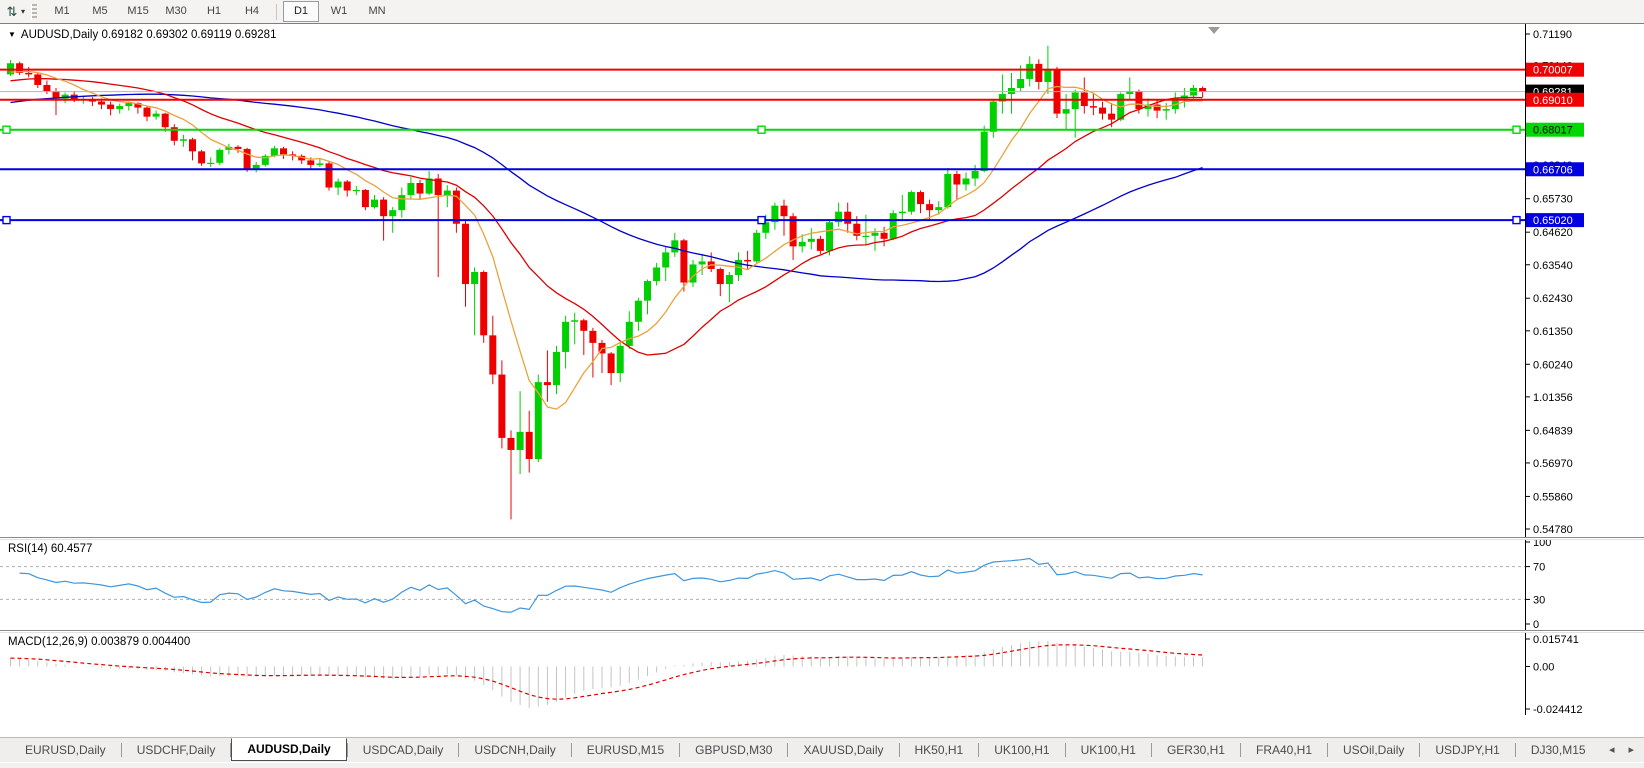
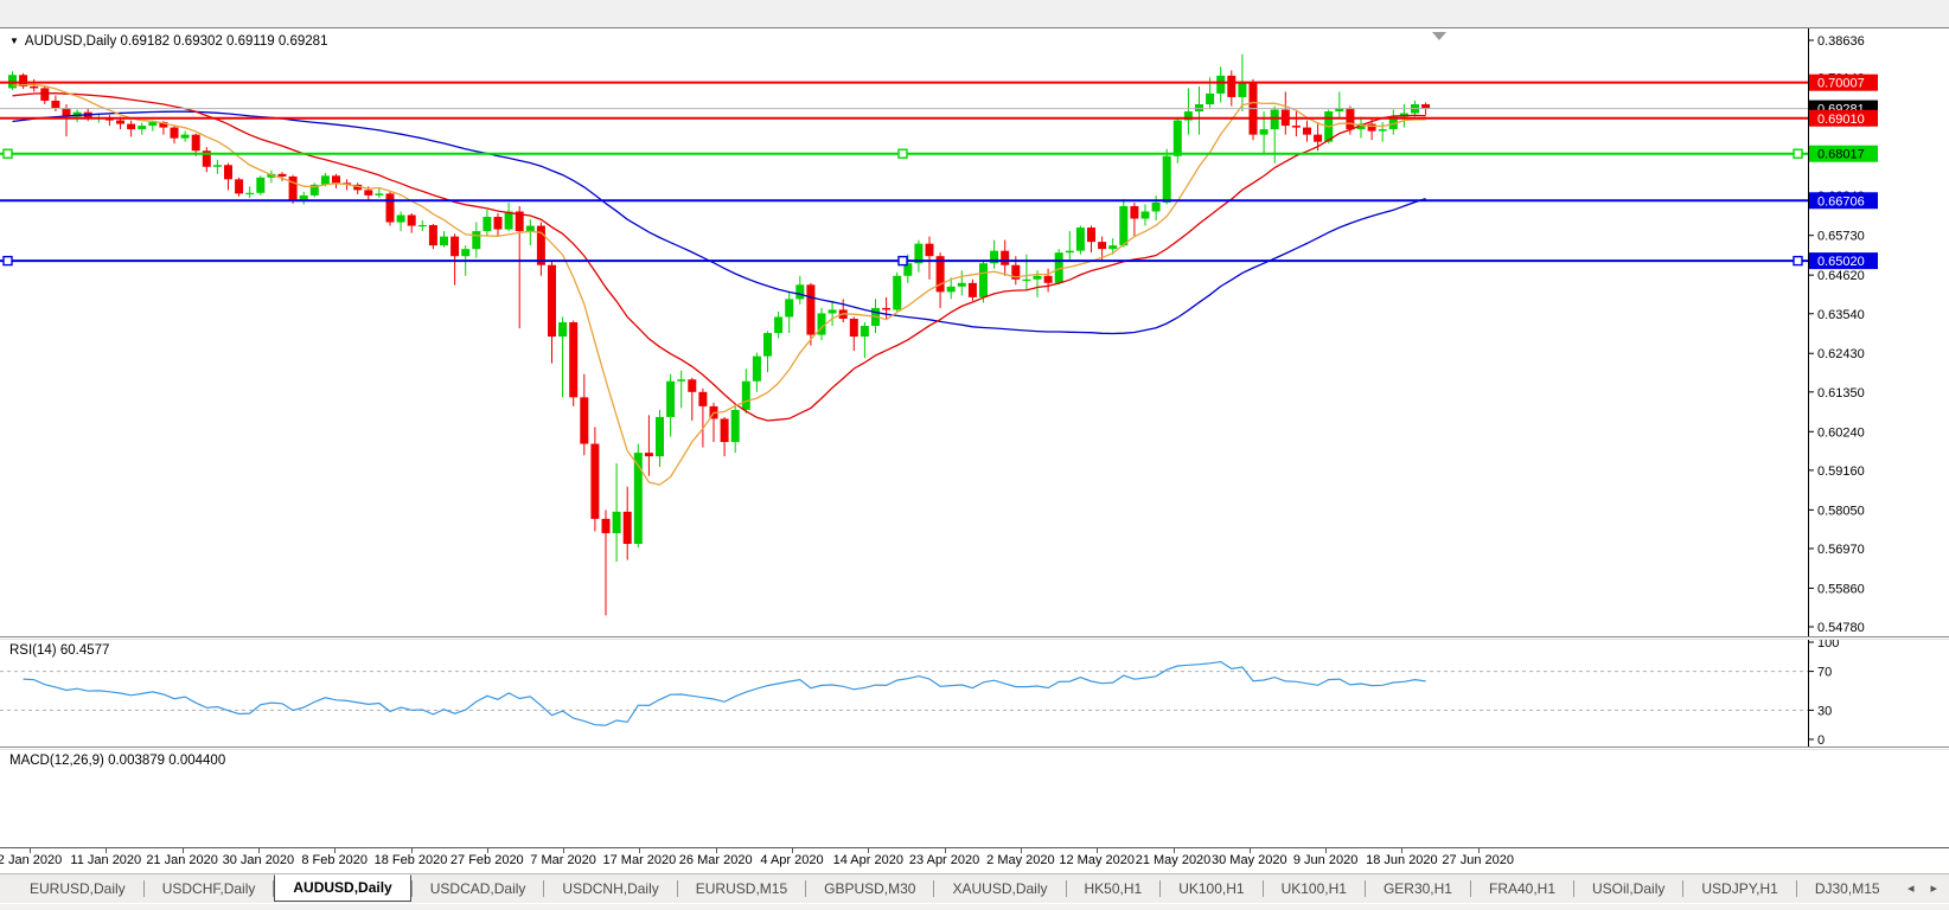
- ⇅
- ▾
- M1
- M5
- M15
- M30
- H1
- H4
- D1
- W1
- MN
- 0.71190
+ 0.38636
  0.65730
  0.64620
  0.63540
  0.62430
  0.61350
  0.60240
- 1.01356
+ 0.59160
- 0.64839
+ 0.58050
  0.56970
  0.55860
  0.54780
  0.70007
  0.69281
  0.69010
  0.68017
  0.66706
  0.65020
  ▼ AUDUSD,Daily 0.69182 0.69302 0.69119 0.69281
  100
  70
  30
  0
  RSI(14) 60.4577
- 0.015741
- 0.00
- -0.024412
  MACD(12,26,9) 0.003879 0.004400
+ 2 Jan 2020
+ 11 Jan 2020
+ 21 Jan 2020
+ 30 Jan 2020
+ 8 Feb 2020
+ 18 Feb 2020
+ 27 Feb 2020
+ 7 Mar 2020
+ 17 Mar 2020
+ 26 Mar 2020
+ 4 Apr 2020
+ 14 Apr 2020
+ 23 Apr 2020
+ 2 May 2020
+ 12 May 2020
+ 21 May 2020
+ 30 May 2020
+ 9 Jun 2020
+ 18 Jun 2020
+ 27 Jun 2020
  EURUSD,Daily
  USDCHF,Daily
  AUDUSD,Daily
  USDCAD,Daily
  USDCNH,Daily
  EURUSD,M15
  GBPUSD,M30
  XAUUSD,Daily
  HK50,H1
  UK100,H1
  UK100,H1
  GER30,H1
  FRA40,H1
  USOil,Daily
  USDJPY,H1
  DJ30,M15
  ◂ ▸
